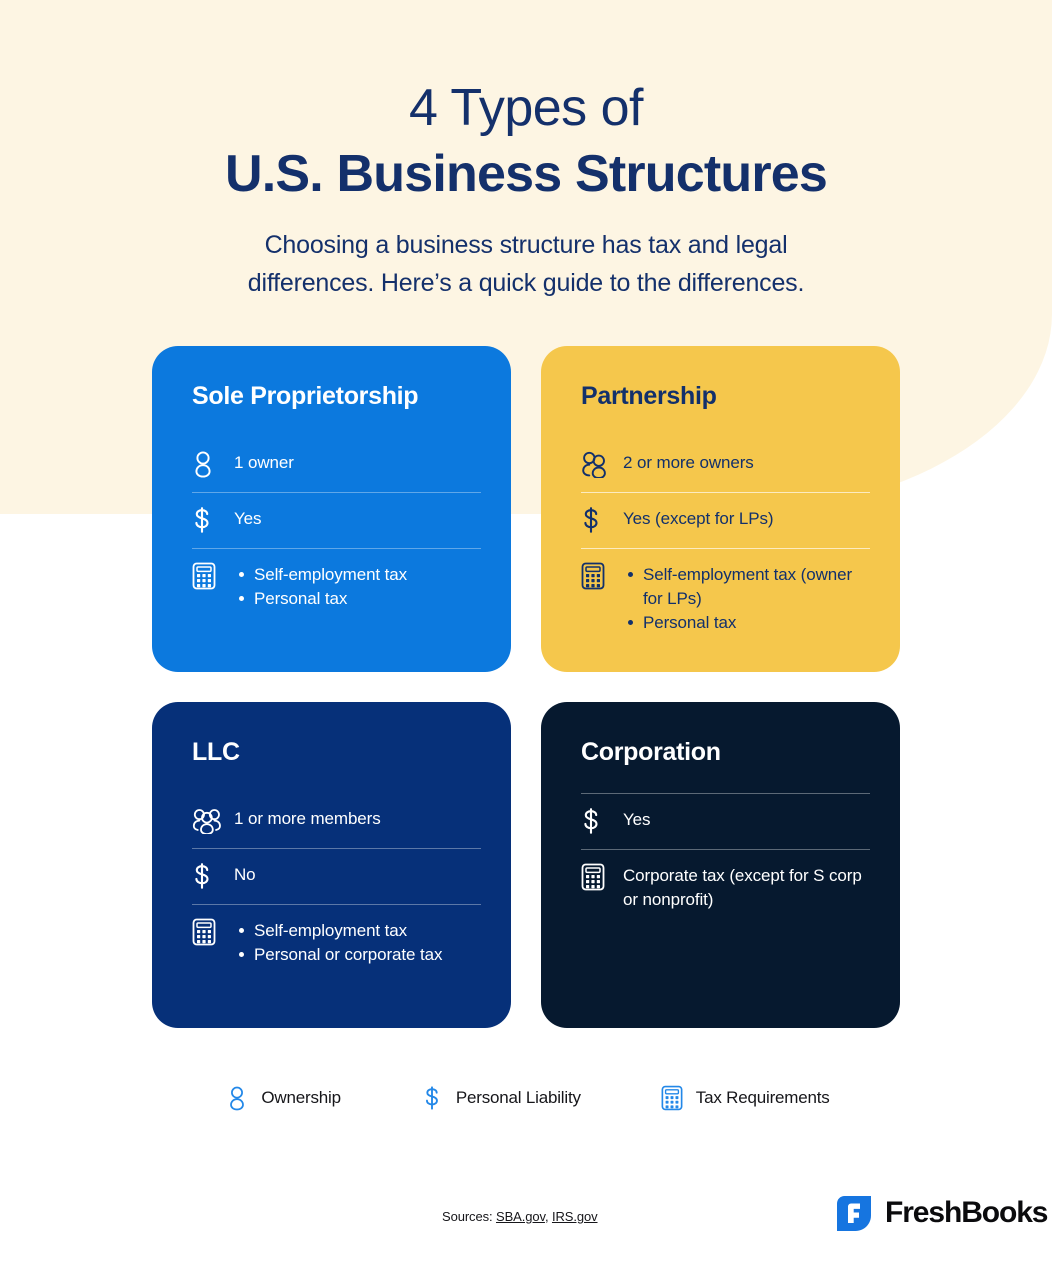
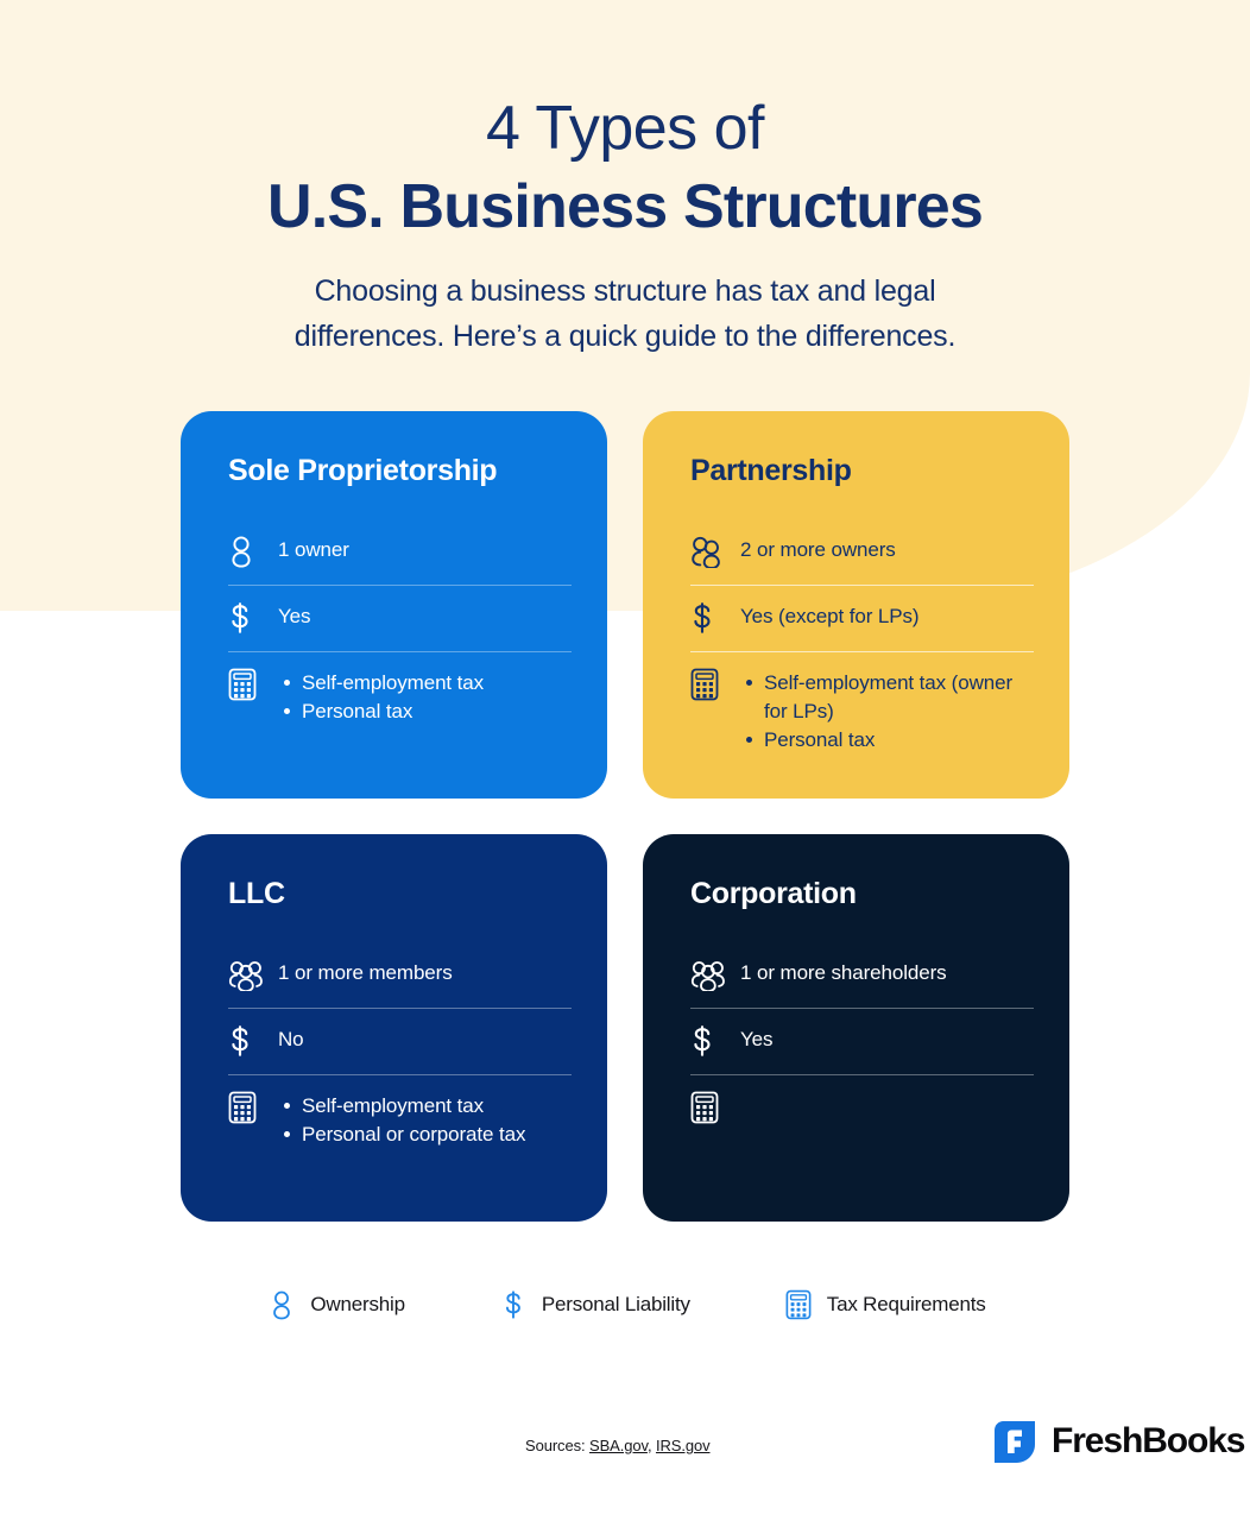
  4 Types of
  U.S. Business Structures
  Choosing a business structure has tax and legal
  differences. Here’s a quick guide to the differences.
  Sole Proprietorship
  1 owner
  Yes
  Self-employment tax
  Personal tax
  Partnership
  2 or more owners
  Yes (except for LPs)
  Self-employment tax (owner for LPs)
  Personal tax
  LLC
  1 or more members
  No
  Self-employment tax
  Personal or corporate tax
  Corporation
+ 1 or more shareholders
  Yes
- Corporate tax (except for S corp or nonprofit)
  Ownership
  Personal Liability
  Tax Requirements
  Sources: SBA.gov, IRS.gov
  FreshBooks
